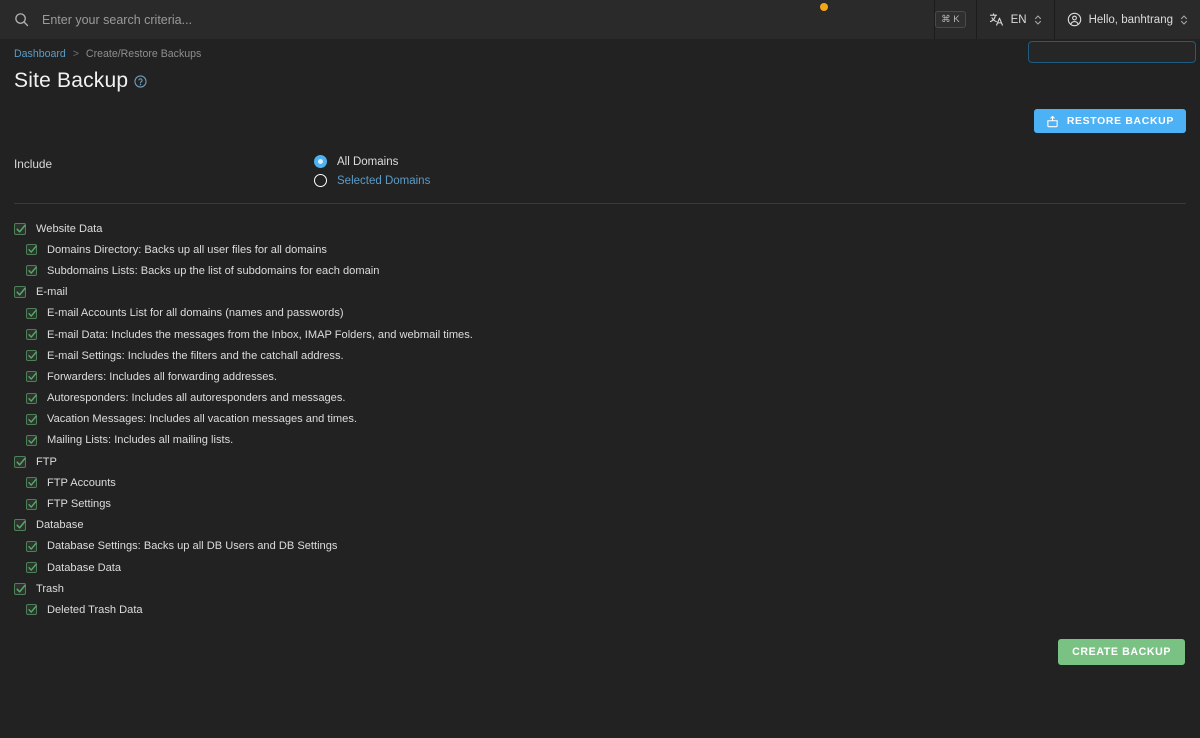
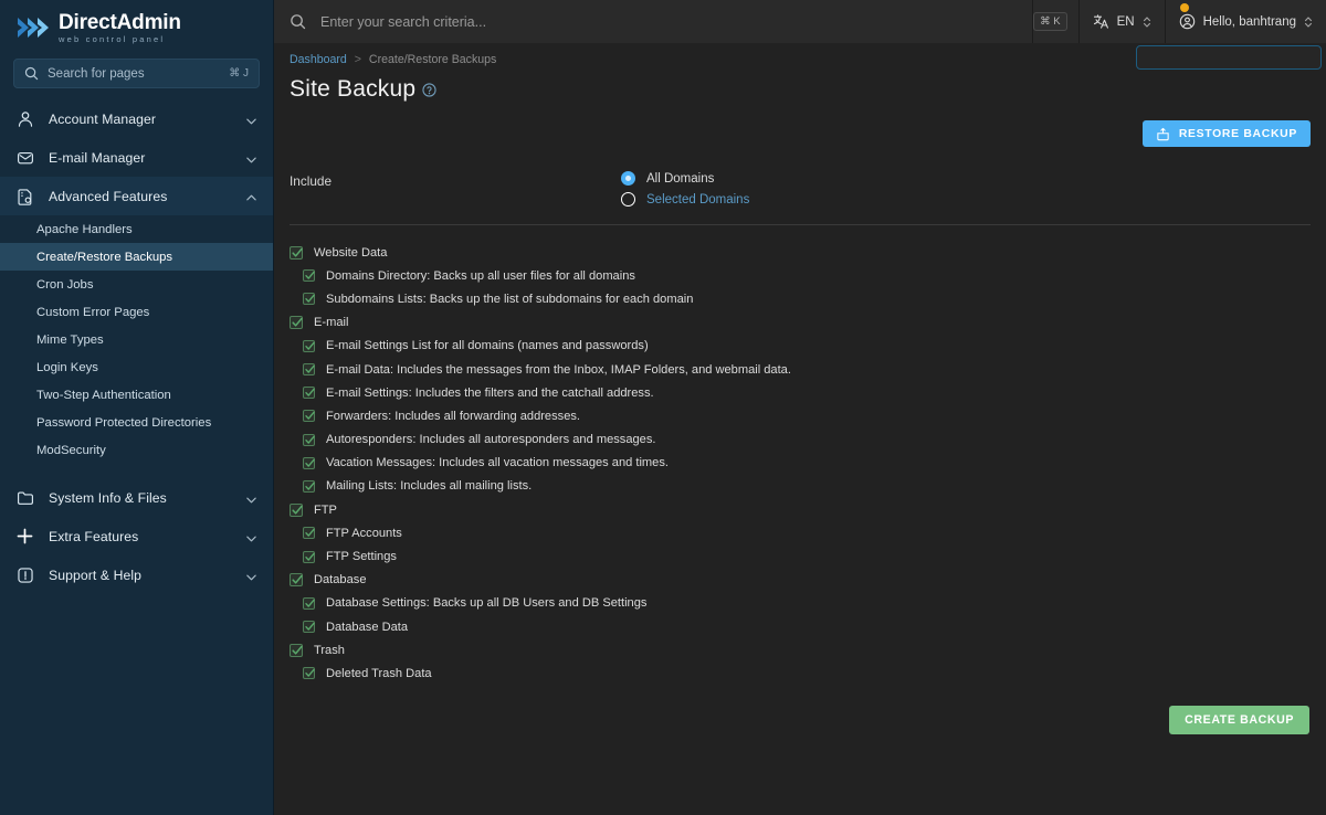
+ DirectAdmin
+ web control panel
+ Search for pages
+ ⌘ J
+ Account Manager
+ E-mail Manager
+ Advanced Features
+ Apache Handlers
+ Create/Restore Backups
+ Cron Jobs
+ Custom Error Pages
+ Mime Types
+ Login Keys
+ Two-Step Authentication
+ Password Protected Directories
+ ModSecurity
+ System Info & Files
+ Extra Features
+ Support & Help
  Enter your search criteria...
  ⌘ K
  EN
  Hello, banhtrang
  Dashboard > Create/Restore Backups
  Site Backup
  RESTORE BACKUP
  Include
  All Domains
  Selected Domains
  Website Data
  Domains Directory: Backs up all user files for all domains
  Subdomains Lists: Backs up the list of subdomains for each domain
  E-mail
- E-mail Accounts List for all domains (names and passwords)
+ E-mail Settings List for all domains (names and passwords)
- E-mail Data: Includes the messages from the Inbox, IMAP Folders, and webmail times.
+ E-mail Data: Includes the messages from the Inbox, IMAP Folders, and webmail data.
  E-mail Settings: Includes the filters and the catchall address.
  Forwarders: Includes all forwarding addresses.
  Autoresponders: Includes all autoresponders and messages.
  Vacation Messages: Includes all vacation messages and times.
  Mailing Lists: Includes all mailing lists.
  FTP
  FTP Accounts
  FTP Settings
  Database
  Database Settings: Backs up all DB Users and DB Settings
  Database Data
  Trash
  Deleted Trash Data
  CREATE BACKUP
